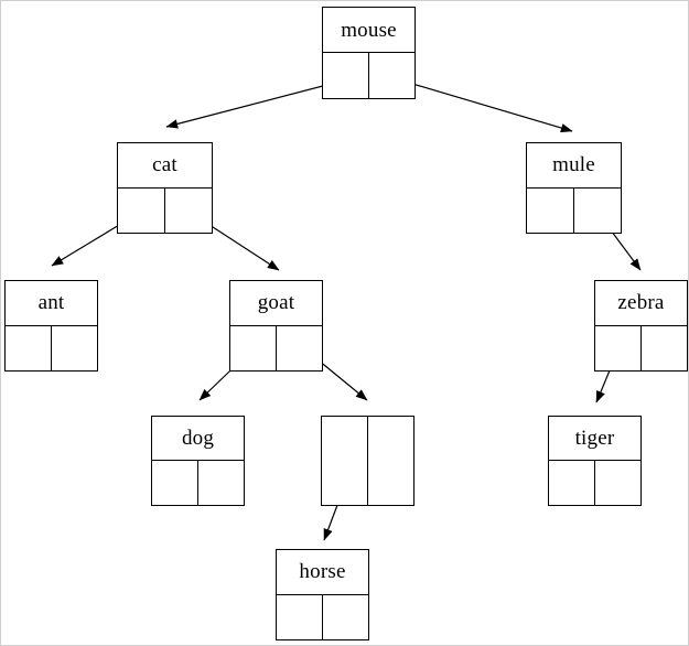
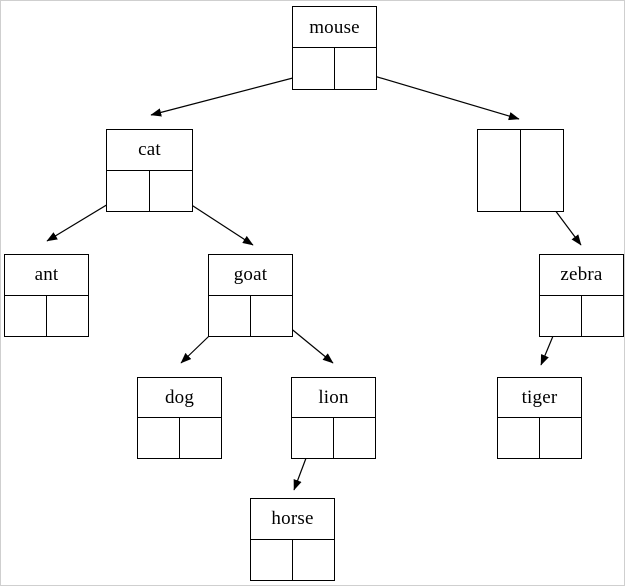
  mouse
  cat
- mule
  ant
  goat
  zebra
  dog
+ lion
  tiger
  horse
